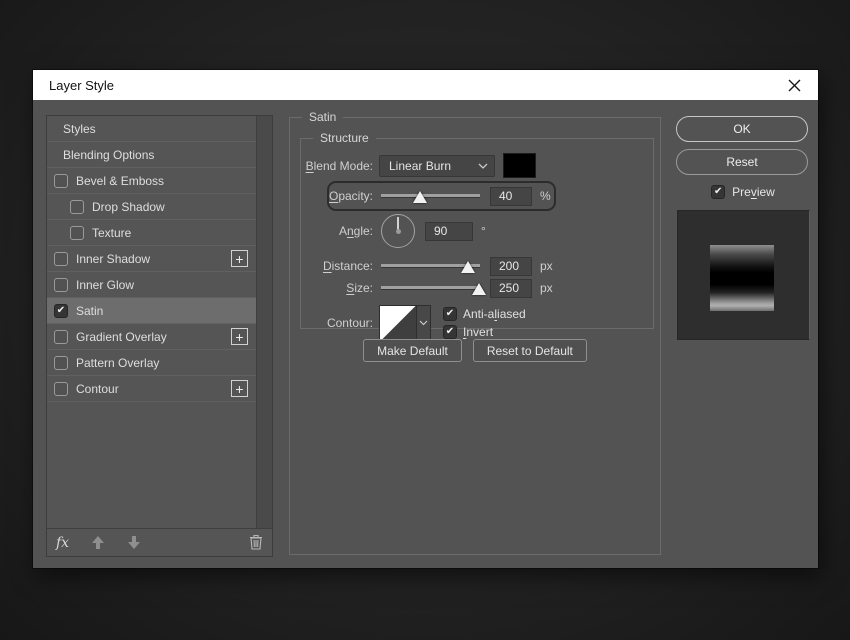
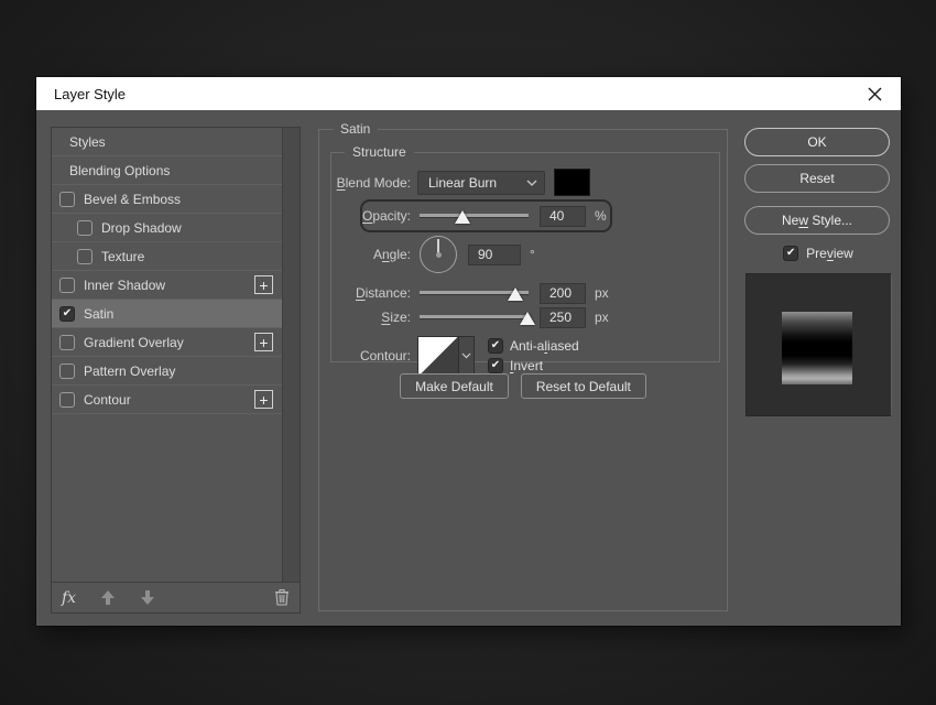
  Layer Style
  Styles
  Blending Options
  Bevel & Emboss
  Drop Shadow
  Texture
  Inner Shadow
- Inner Glow
  Satin
  Gradient Overlay
  Pattern Overlay
  Contour
  fx
  Satin
  Structure
  Blend Mode:
  Linear Burn
  Opacity:
  40
  %
  Angle:
  90
  °
  Distance:
  200
  px
  Size:
  250
  px
  Contour:
  Anti-aliased
  Invert
  Make Default
  Reset to Default
  OK
  Reset
+ New Style...
  Preview
